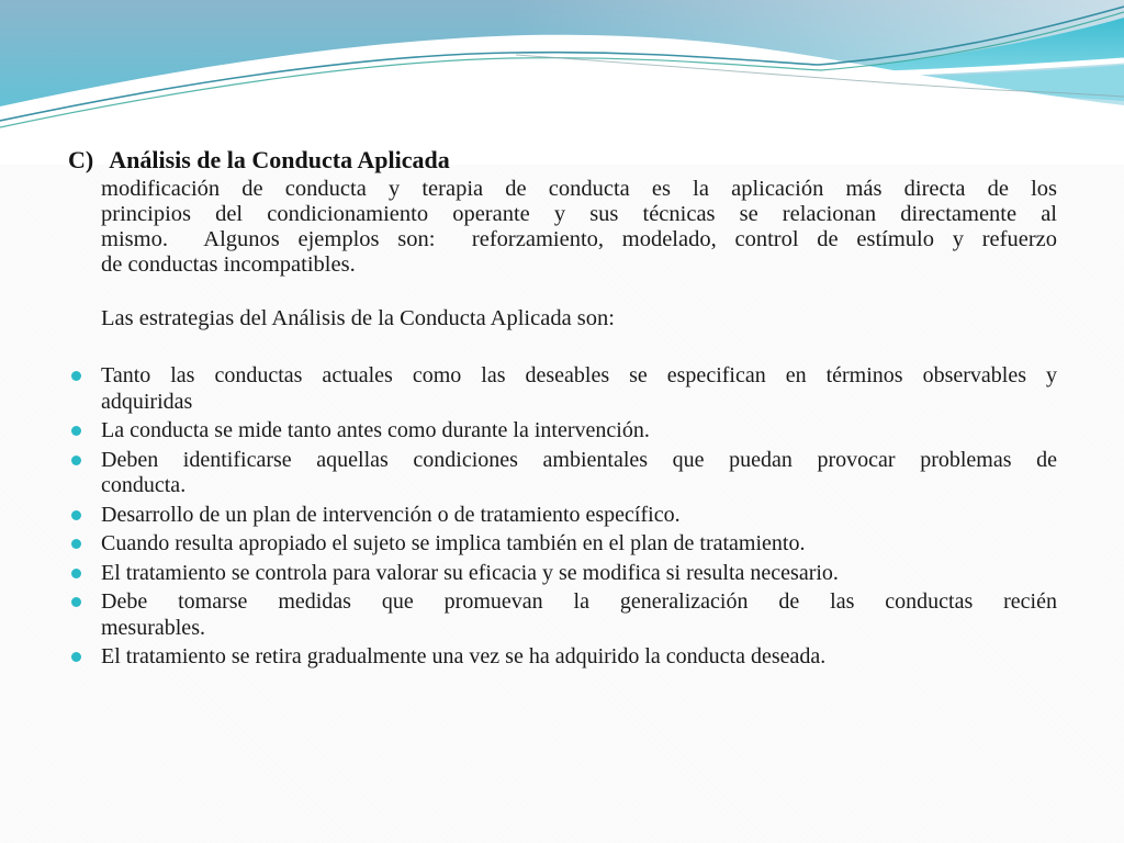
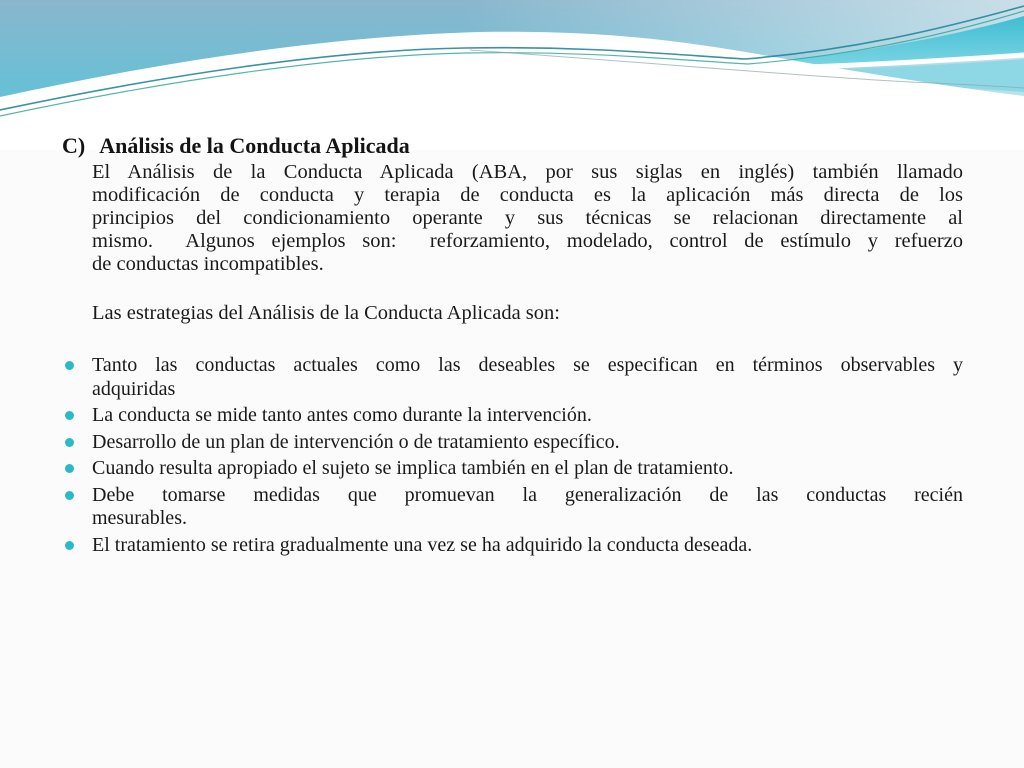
  C) Análisis de la Conducta Aplicada
+ El Análisis de la Conducta Aplicada (ABA, por sus siglas en inglés) también llamado
  modificación de conducta y terapia de conducta es la aplicación más directa de los
  principios del condicionamiento operante y sus técnicas se relacionan directamente al
  mismo. Algunos ejemplos son: reforzamiento, modelado, control de estímulo y refuerzo
  de conductas incompatibles.
  Las estrategias del Análisis de la Conducta Aplicada son:
  Tanto las conductas actuales como las deseables se especifican en términos observables y
  adquiridas
  La conducta se mide tanto antes como durante la intervención.
- Deben identificarse aquellas condiciones ambientales que puedan provocar problemas de
- conducta.
  Desarrollo de un plan de intervención o de tratamiento específico.
  Cuando resulta apropiado el sujeto se implica también en el plan de tratamiento.
- El tratamiento se controla para valorar su eficacia y se modifica si resulta necesario.
  Debe tomarse medidas que promuevan la generalización de las conductas recién
  mesurables.
  El tratamiento se retira gradualmente una vez se ha adquirido la conducta deseada.
